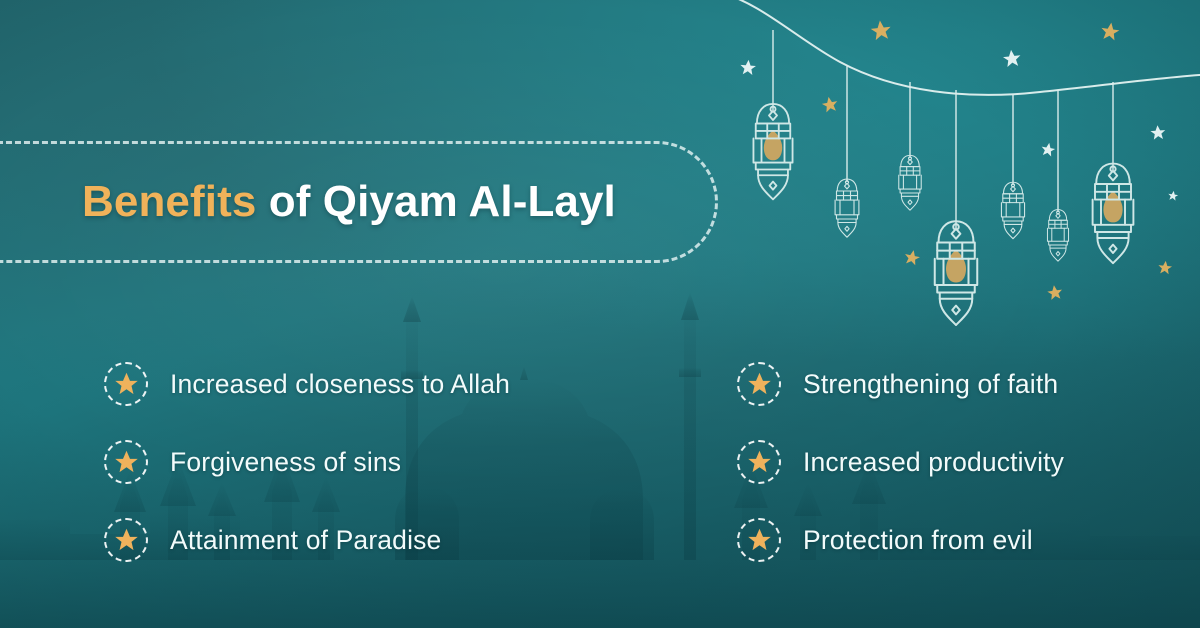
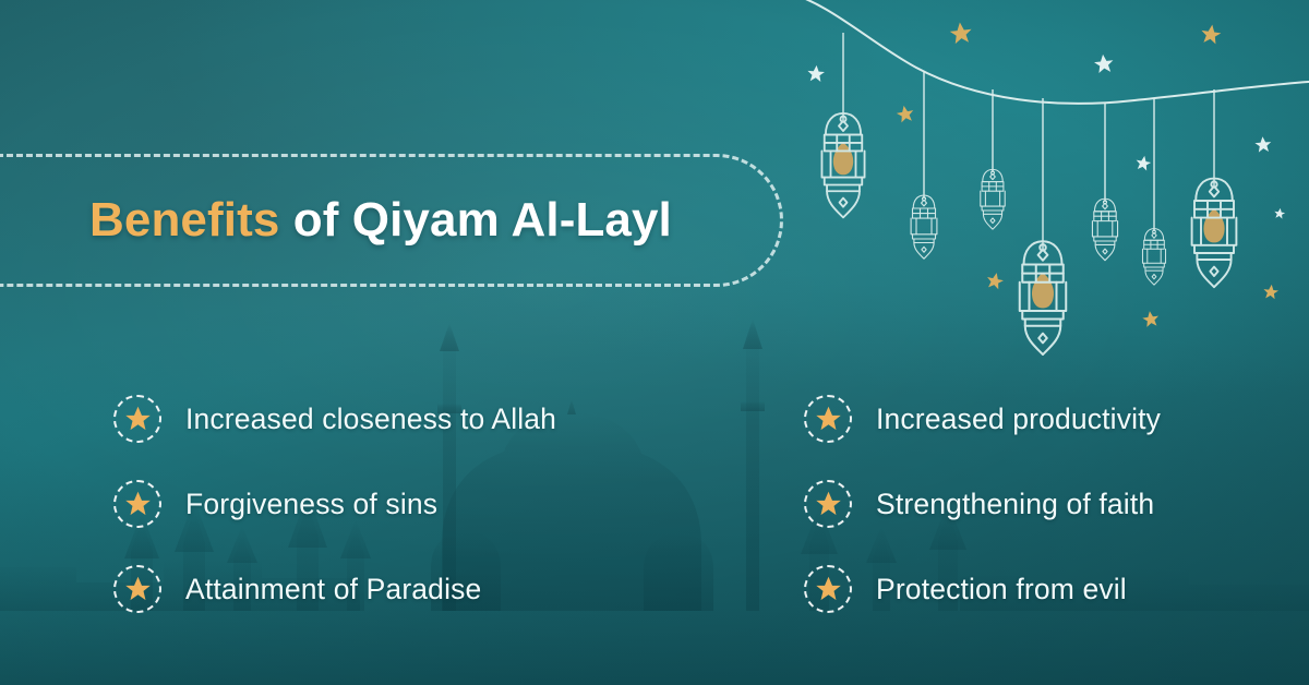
  Benefits of Qiyam Al-Layl
  Increased closeness to Allah
- Strengthening of faith
+ Increased productivity
  Forgiveness of sins
- Increased productivity
+ Strengthening of faith
  Attainment of Paradise
  Protection from evil
